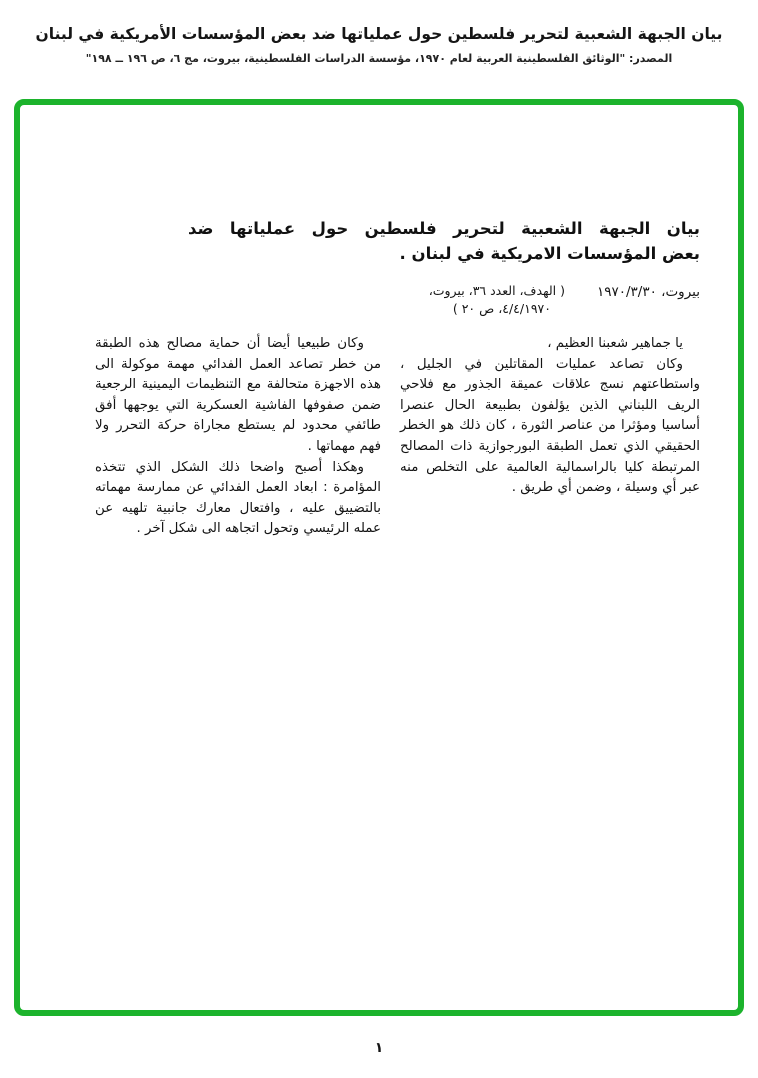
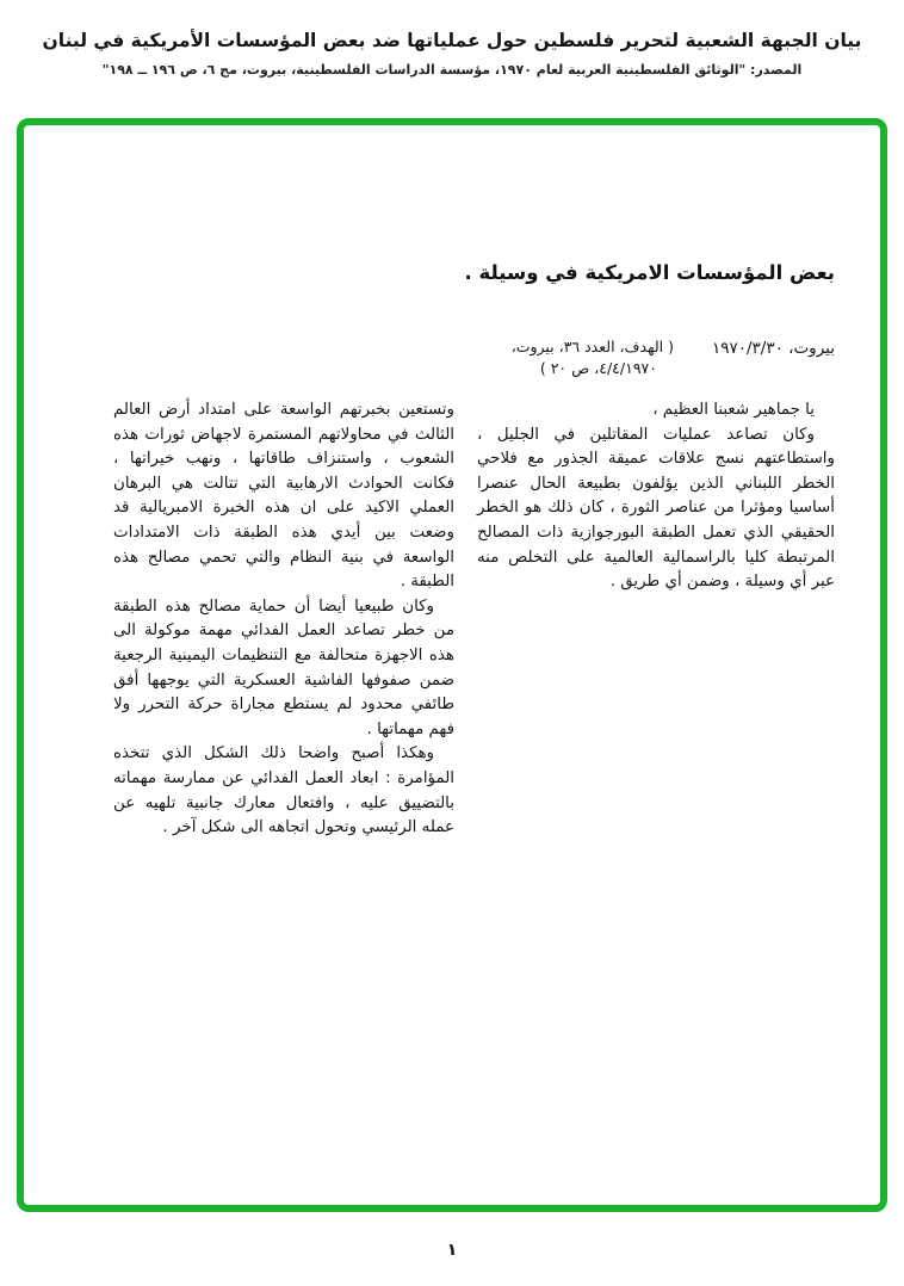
  بيان الجبهة الشعبية لتحرير فلسطين حول عملياتها ضد بعض المؤسسات الأمريكية في لبنان
  المصدر: "الوثائق الفلسطينية العربية لعام ١٩٧٠، مؤسسة الدراسات الفلسطينية، بيروت، مج ٦، ص ١٩٦ ــ ١٩٨"
- بيان الجبهة الشعبية لتحرير فلسطين حول عملياتها ضد
- بعض المؤسسات الامريكية في لبنان .
+ بعض المؤسسات الامريكية في وسيلة .
  بيروت، ١٩٧٠/٣/٣٠
  ( الهدف، العدد ٣٦، بيروت،
  ٤/٤/١٩٧٠، ص ٢٠ )
  يا جماهير شعبنا العظيم ،
- وكان تصاعد عمليات المقاتلين في الجليل ، واستطاعتهم نسج علاقات عميقة الجذور مع فلاحي الريف اللبناني الذين يؤلفون بطبيعة الحال عنصرا أساسيا ومؤثرا من عناصر الثورة ، كان ذلك هو الخطر الحقيقي الذي تعمل الطبقة البورجوازية ذات المصالح المرتبطة كليا بالراسمالية العالمية على التخلص منه عبر أي وسيلة ، وضمن أي طريق .
+ وكان تصاعد عمليات المقاتلين في الجليل ، واستطاعتهم نسج علاقات عميقة الجذور مع فلاحي الخطر اللبناني الذين يؤلفون بطبيعة الحال عنصرا أساسيا ومؤثرا من عناصر الثورة ، كان ذلك هو الخطر الحقيقي الذي تعمل الطبقة البورجوازية ذات المصالح المرتبطة كليا بالراسمالية العالمية على التخلص منه عبر أي وسيلة ، وضمن أي طريق .
+ وتستعين بخبرتهم الواسعة على امتداد أرض العالم الثالث في محاولاتهم المستمرة لاجهاض ثورات هذه الشعوب ، واستنزاف طاقاتها ، ونهب خيراتها ، فكانت الحوادث الارهابية التي تتالت هي البرهان العملي الاكيد على ان هذه الخبرة الامبريالية قد وضعت بين أيدي هذه الطبقة ذات الامتدادات الواسعة في بنية النظام والتي تحمي مصالح هذه الطبقة .
  وكان طبيعيا أيضا أن حماية مصالح هذه الطبقة من خطر تصاعد العمل الفدائي مهمة موكولة الى هذه الاجهزة متحالفة مع التنظيمات اليمينية الرجعية ضمن صفوفها الفاشية العسكرية التي يوجهها أفق طائفي محدود لم يستطع مجاراة حركة التحرر ولا فهم مهماتها .
  وهكذا أصبح واضحا ذلك الشكل الذي تتخذه المؤامرة : ابعاد العمل الفدائي عن ممارسة مهماته بالتضييق عليه ، وافتعال معارك جانبية تلهيه عن عمله الرئيسي وتحول اتجاهه الى شكل آخر .
  ١
